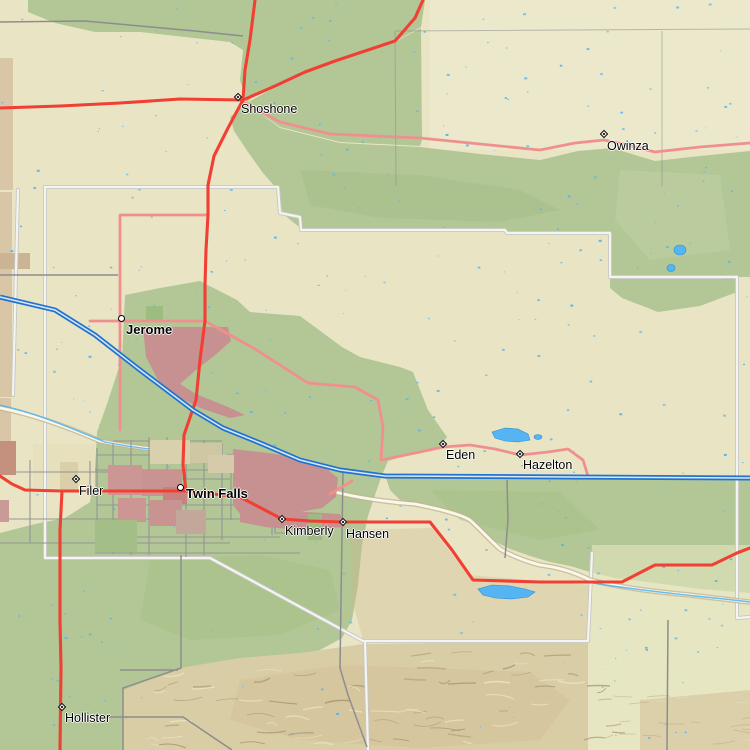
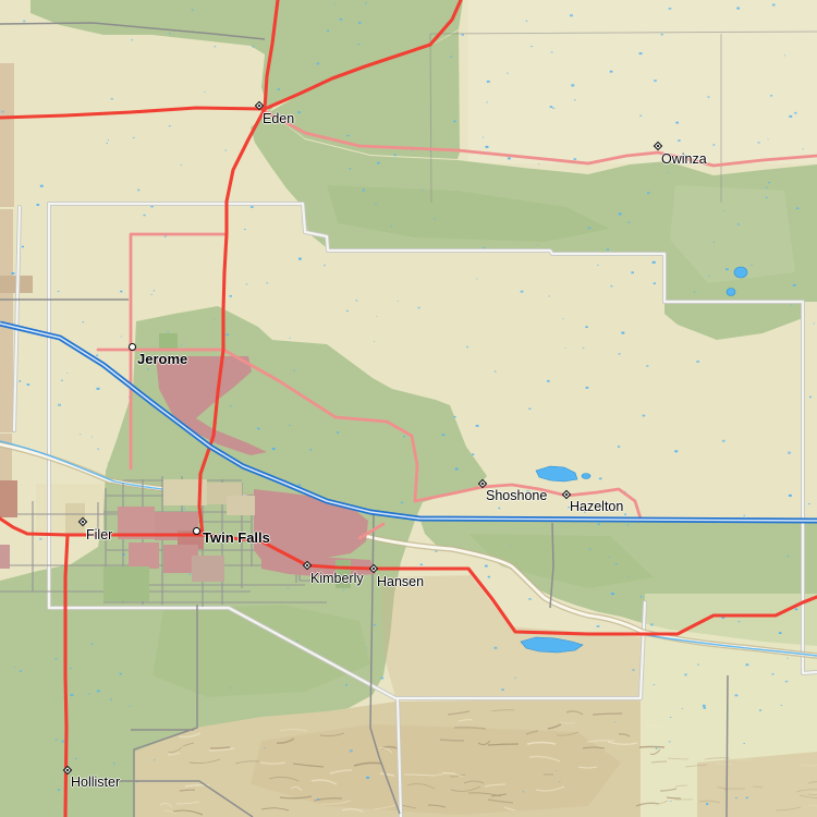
- Shoshone
+ Eden
  Owinza
  Jerome
- Eden
+ Shoshone
  Hazelton
  Filer
  Twin Falls
  Kimberly
  Hansen
  Hollister
